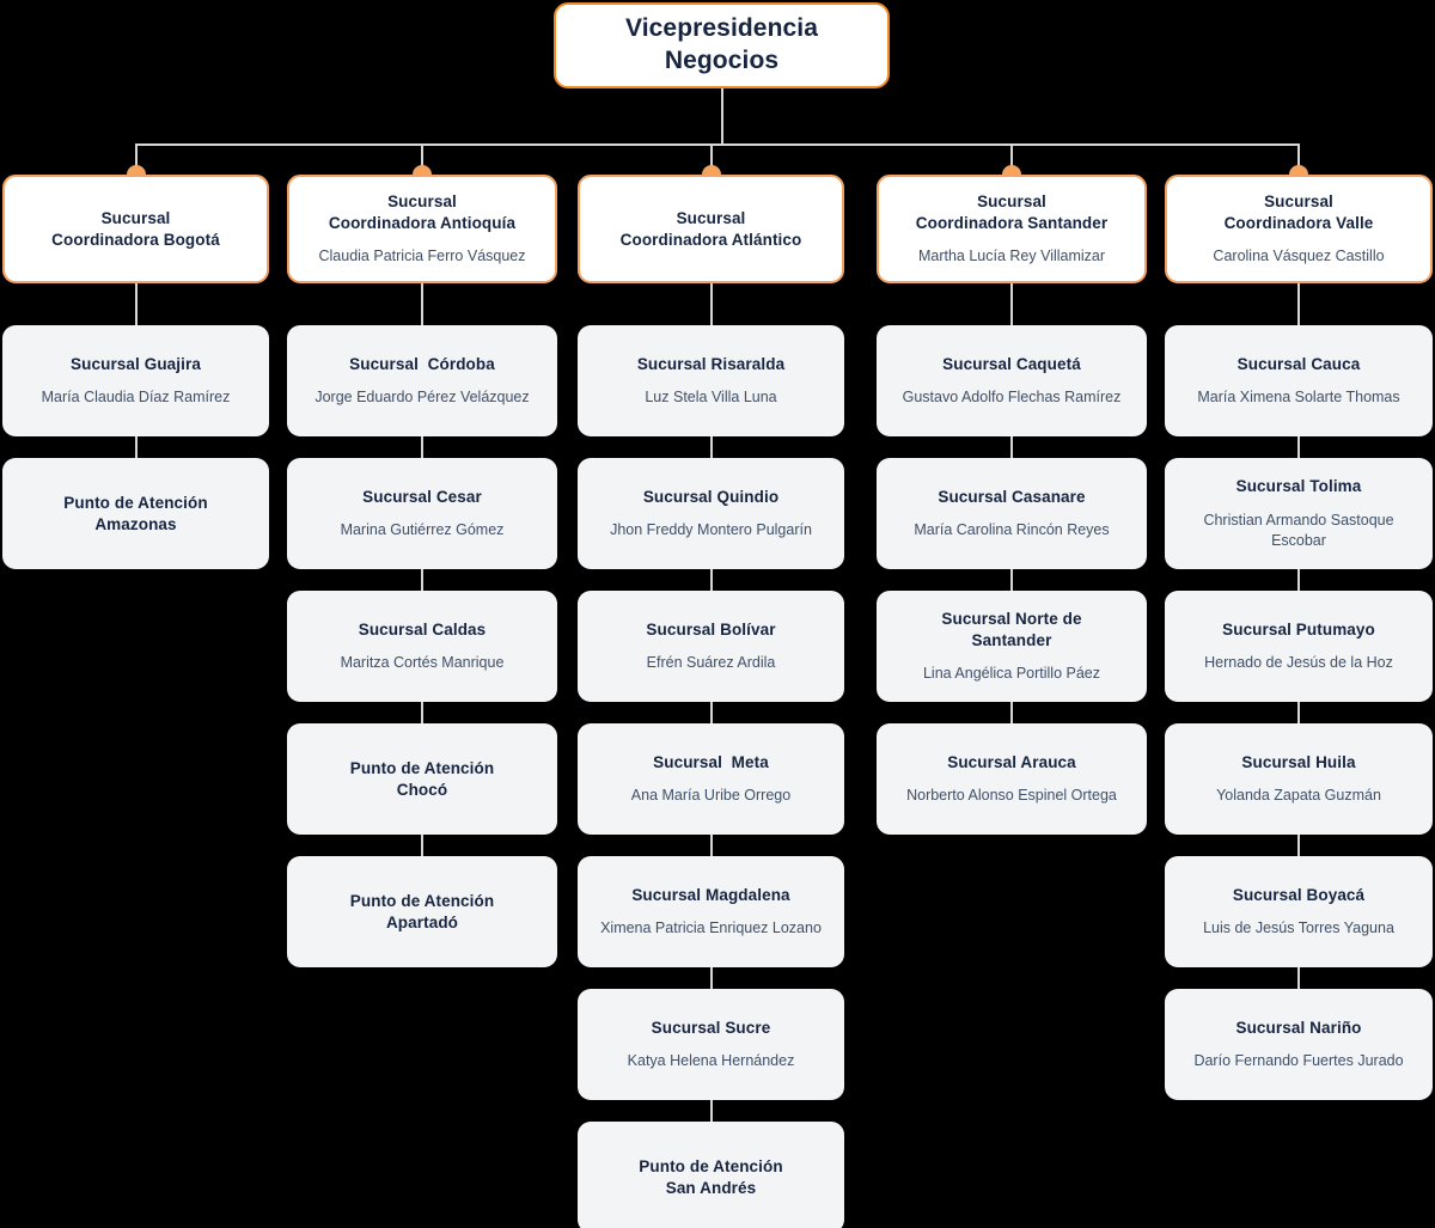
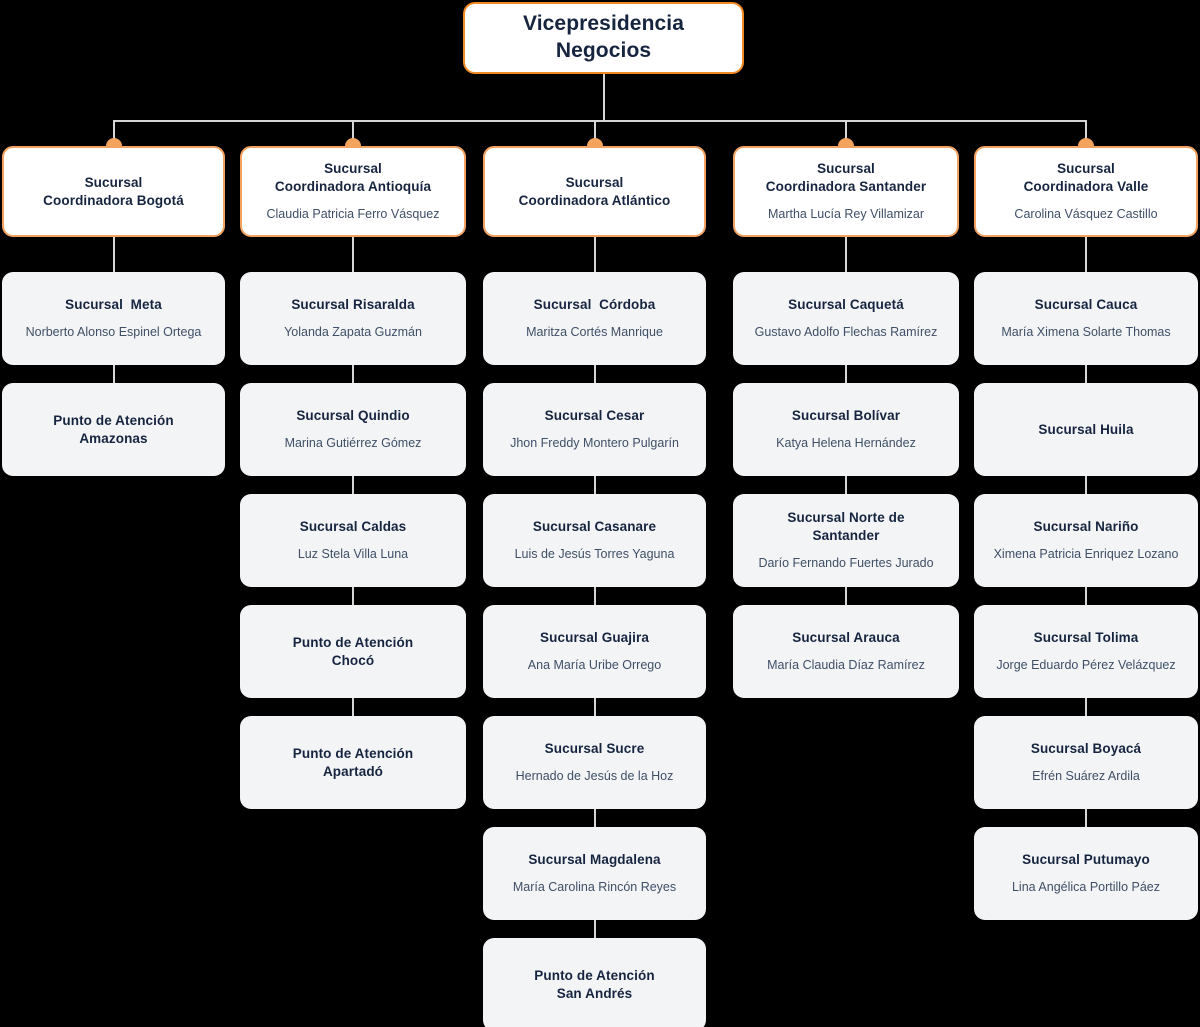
  Vicepresidencia
  Negocios
  Sucursal
  Coordinadora Bogotá
- Sucursal Guajira
+ Sucursal Meta
- María Claudia Díaz Ramírez
+ Norberto Alonso Espinel Ortega
  Punto de Atención
  Amazonas
  Sucursal
  Coordinadora Antioquía
  Claudia Patricia Ferro Vásquez
- Sucursal Córdoba
+ Sucursal Risaralda
- Jorge Eduardo Pérez Velázquez
+ Yolanda Zapata Guzmán
- Sucursal Cesar
+ Sucursal Quindio
  Marina Gutiérrez Gómez
  Sucursal Caldas
- Maritza Cortés Manrique
+ Luz Stela Villa Luna
  Punto de Atención
  Chocó
  Punto de Atención
  Apartadó
  Sucursal
  Coordinadora Atlántico
- Sucursal Risaralda
+ Sucursal Córdoba
- Luz Stela Villa Luna
+ Maritza Cortés Manrique
- Sucursal Quindio
+ Sucursal Cesar
  Jhon Freddy Montero Pulgarín
- Sucursal Bolívar
+ Sucursal Casanare
- Efrén Suárez Ardila
+ Luis de Jesús Torres Yaguna
- Sucursal Meta
+ Sucursal Guajira
  Ana María Uribe Orrego
- Sucursal Magdalena
+ Sucursal Sucre
- Ximena Patricia Enriquez Lozano
+ Hernado de Jesús de la Hoz
- Sucursal Sucre
+ Sucursal Magdalena
- Katya Helena Hernández
+ María Carolina Rincón Reyes
  Punto de Atención
  San Andrés
  Sucursal
  Coordinadora Santander
  Martha Lucía Rey Villamizar
  Sucursal Caquetá
  Gustavo Adolfo Flechas Ramírez
- Sucursal Casanare
+ Sucursal Bolívar
- María Carolina Rincón Reyes
+ Katya Helena Hernández
  Sucursal Norte de
  Santander
- Lina Angélica Portillo Páez
+ Darío Fernando Fuertes Jurado
  Sucursal Arauca
- Norberto Alonso Espinel Ortega
+ María Claudia Díaz Ramírez
  Sucursal
  Coordinadora Valle
  Carolina Vásquez Castillo
  Sucursal Cauca
  María Ximena Solarte Thomas
- Sucursal Tolima
+ Sucursal Huila
- Christian Armando Sastoque Escobar
- Sucursal Putumayo
+ Sucursal Nariño
- Hernado de Jesús de la Hoz
+ Ximena Patricia Enriquez Lozano
- Sucursal Huila
+ Sucursal Tolima
- Yolanda Zapata Guzmán
+ Jorge Eduardo Pérez Velázquez
  Sucursal Boyacá
- Luis de Jesús Torres Yaguna
+ Efrén Suárez Ardila
- Sucursal Nariño
+ Sucursal Putumayo
- Darío Fernando Fuertes Jurado
+ Lina Angélica Portillo Páez
